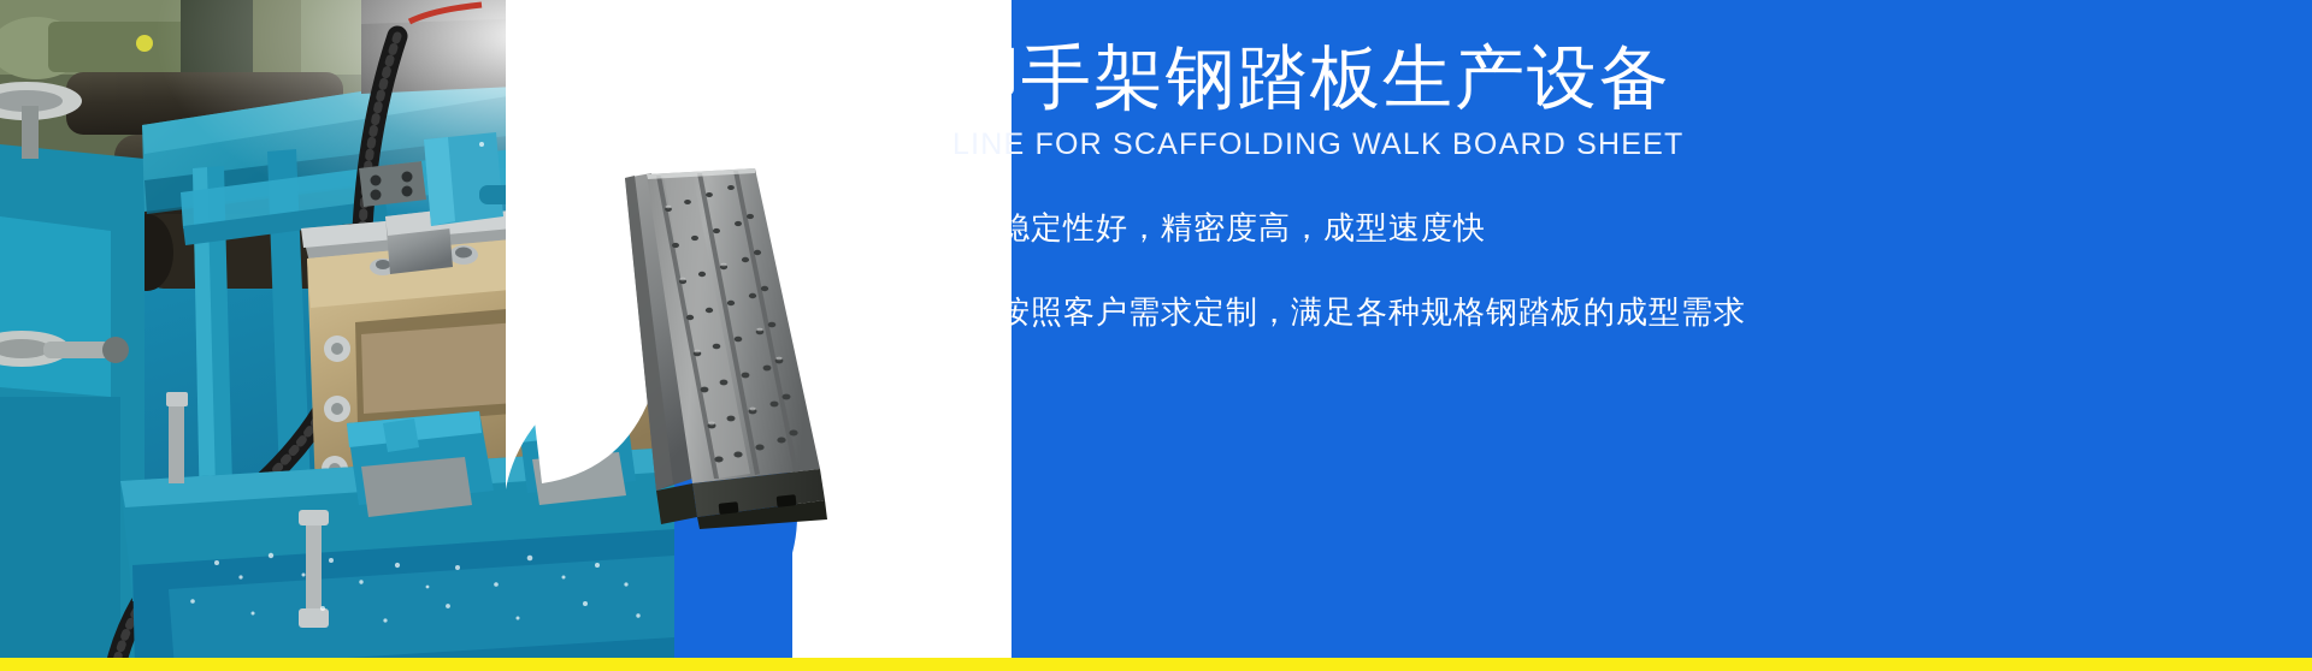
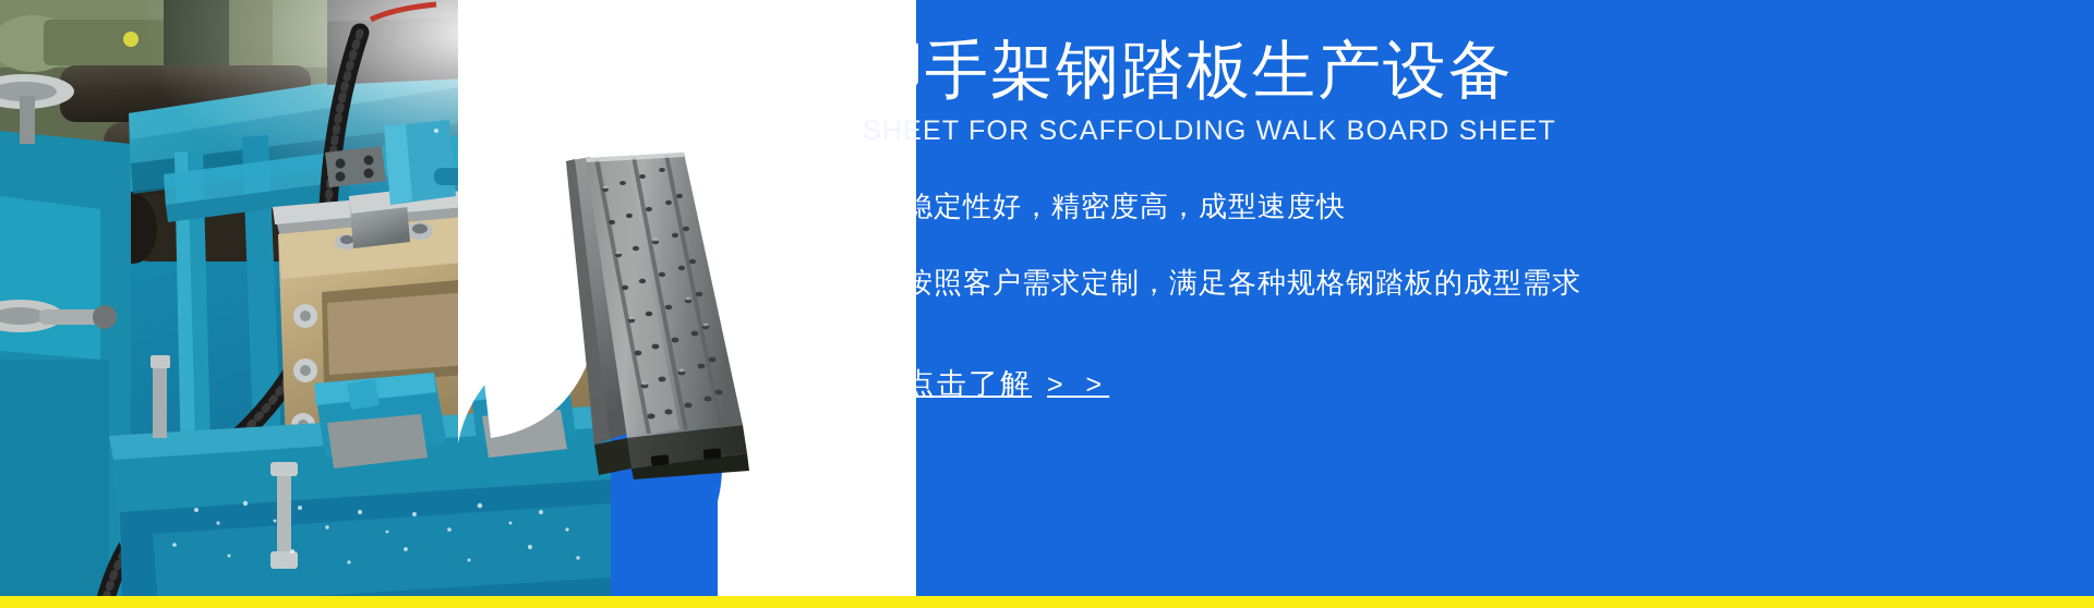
  脚手架钢踏板生产设备
- LINE FOR SCAFFOLDING WALK BOARD SHEET
+ SHEET FOR SCAFFOLDING WALK BOARD SHEET
  稳定性好，精密度高，成型速度快
  按照客户需求定制，满足各种规格钢踏板的成型需求
+ 点击了解
+ > >
